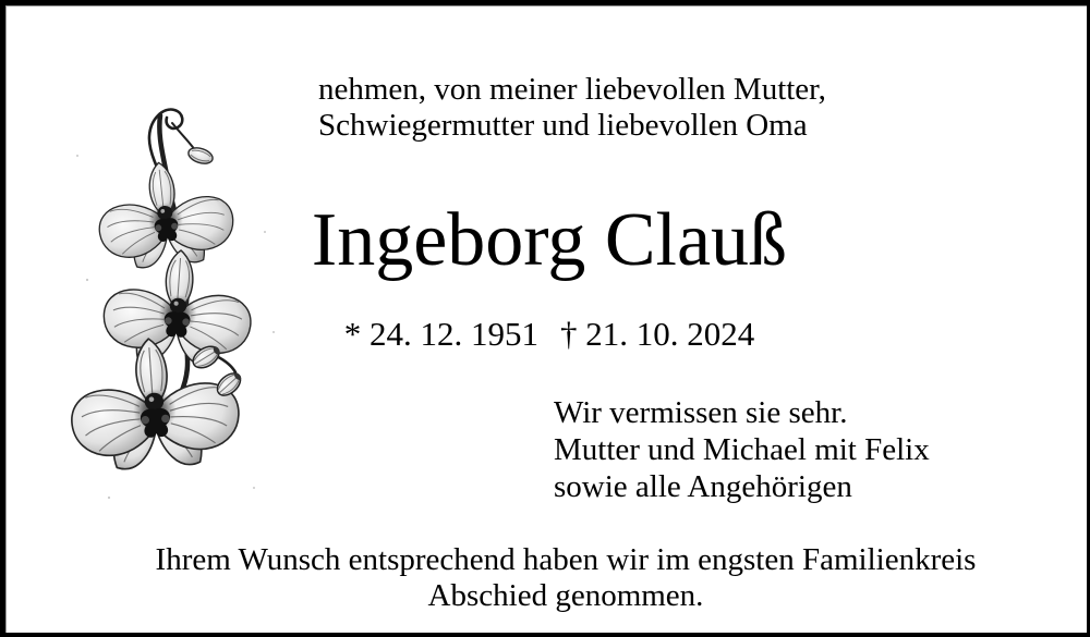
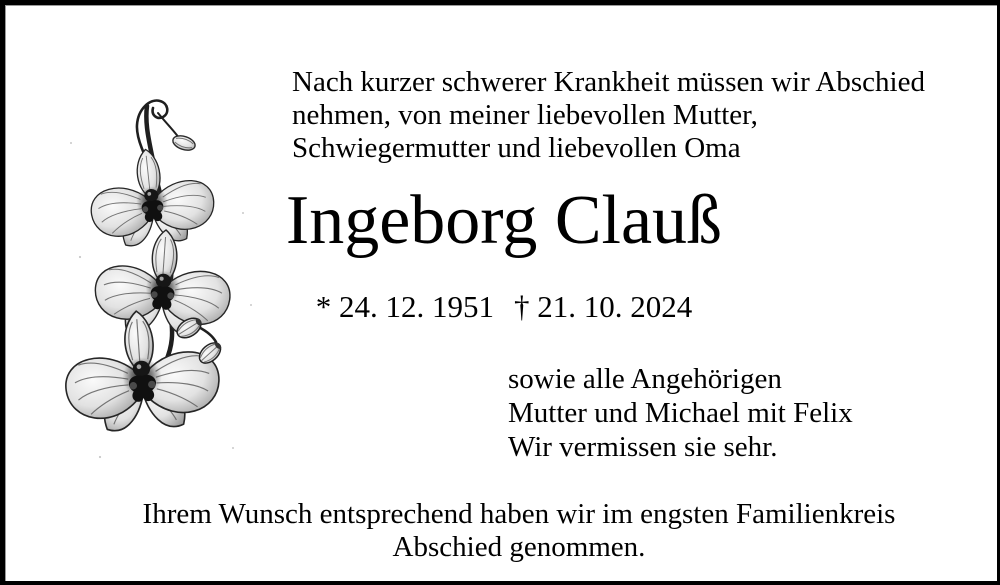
+ Nach kurzer schwerer Krankheit müssen wir Abschied
  nehmen, von meiner liebevollen Mutter,
  Schwiegermutter und liebevollen Oma
  Ingeborg Clauß
  * 24. 12. 1951
  † 21. 10. 2024
- Wir vermissen sie sehr.
+ sowie alle Angehörigen
  Mutter und Michael mit Felix
- sowie alle Angehörigen
+ Wir vermissen sie sehr.
  Ihrem Wunsch entsprechend haben wir im engsten Familienkreis
  Abschied genommen.
